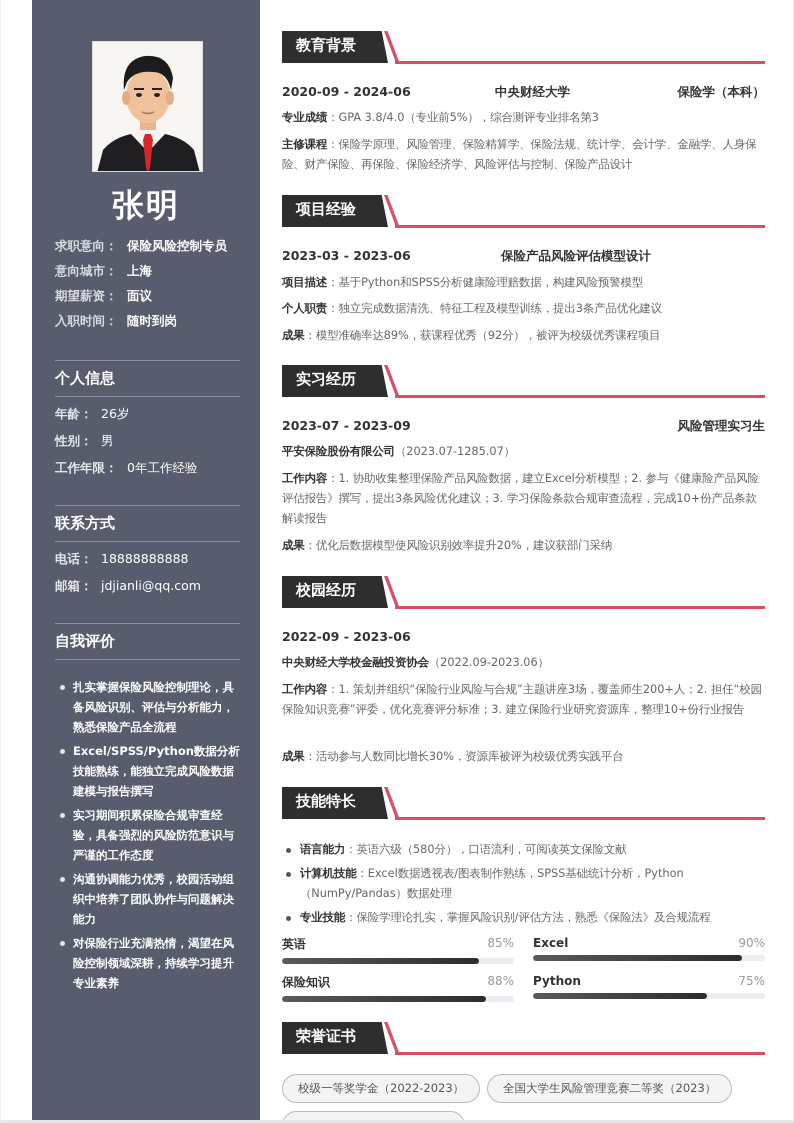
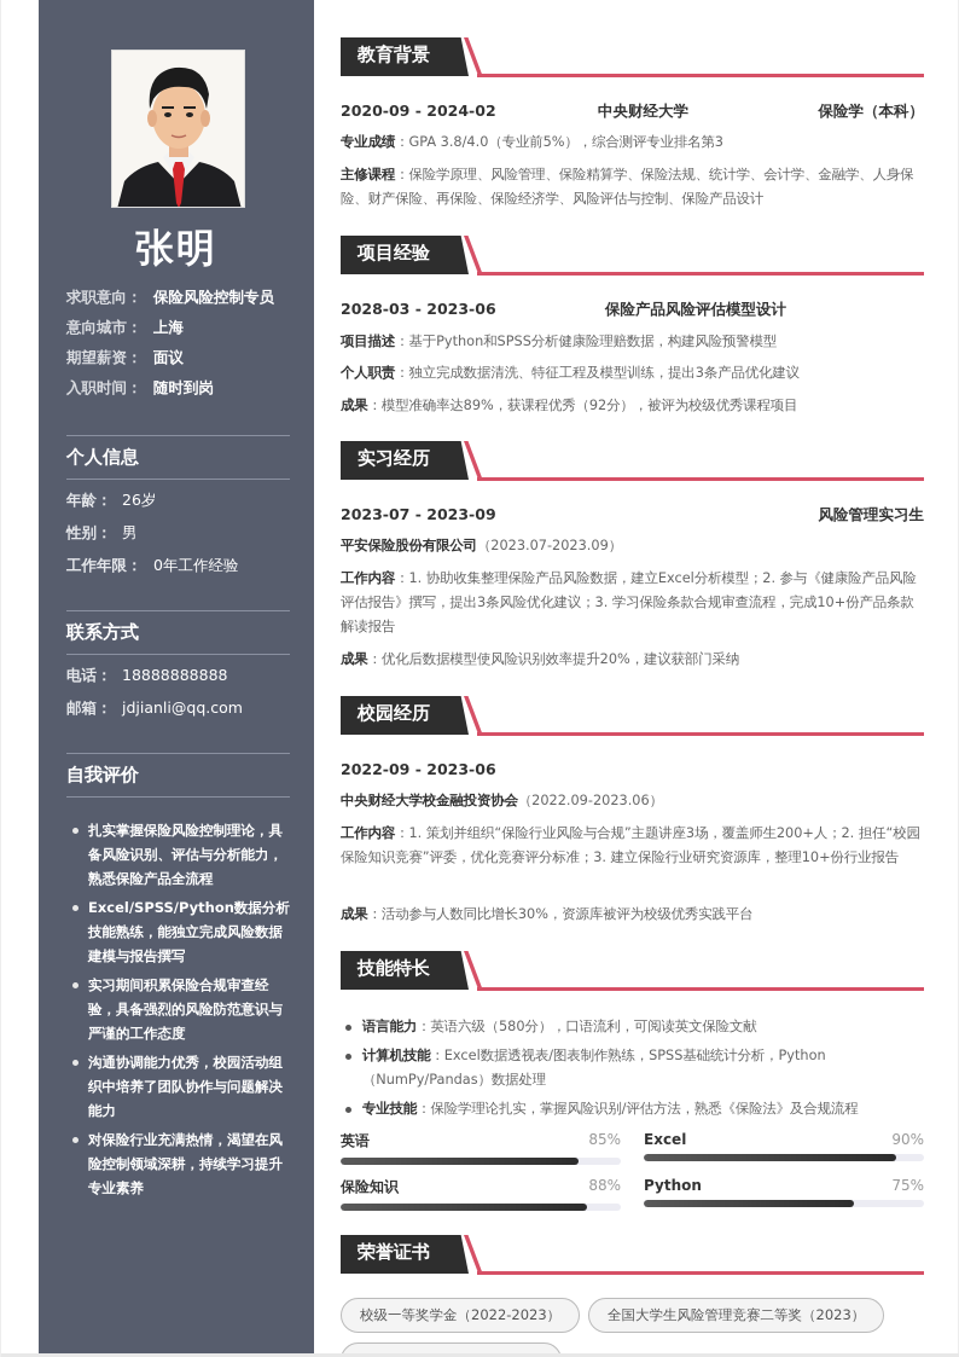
  张明
  求职意向：
  保险风险控制专员
  意向城市：
  上海
  期望薪资：
  面议
  入职时间：
  随时到岗
  个人信息
  年龄：
  26岁
  性别：
  男
  工作年限：
  0年工作经验
  联系方式
  电话：
  18888888888
  邮箱：
  jdjianli@qq.com
  自我评价
  扎实掌握保险风险控制理论，具备风险识别、评估与分析能力，熟悉保险产品全流程
  Excel/SPSS/Python数据分析技能熟练，能独立完成风险数据建模与报告撰写
  实习期间积累保险合规审查经验，具备强烈的风险防范意识与严谨的工作态度
  沟通协调能力优秀，校园活动组织中培养了团队协作与问题解决能力
  对保险行业充满热情，渴望在风险控制领域深耕，持续学习提升专业素养
  教育背景
- 2020-09 - 2024-06
+ 2020-09 - 2024-02
  中央财经大学
  保险学（本科）
  专业成绩：GPA 3.8/4.0（专业前5%），综合测评专业排名第3
  主修课程：保险学原理、风险管理、保险精算学、保险法规、统计学、会计学、金融学、人身保险、财产保险、再保险、保险经济学、风险评估与控制、保险产品设计
  项目经验
- 2023-03 - 2023-06
+ 2028-03 - 2023-06
  保险产品风险评估模型设计
  项目描述：基于Python和SPSS分析健康险理赔数据，构建风险预警模型
  个人职责：独立完成数据清洗、特征工程及模型训练，提出3条产品优化建议
  成果：模型准确率达89%，获课程优秀（92分），被评为校级优秀课程项目
  实习经历
  2023-07 - 2023-09
  风险管理实习生
- 平安保险股份有限公司（2023.07-1285.07）
+ 平安保险股份有限公司（2023.07-2023.09）
  工作内容：1. 协助收集整理保险产品风险数据，建立Excel分析模型；2. 参与《健康险产品风险评估报告》撰写，提出3条风险优化建议；3. 学习保险条款合规审查流程，完成10+份产品条款解读报告
  成果：优化后数据模型使风险识别效率提升20%，建议获部门采纳
  校园经历
  2022-09 - 2023-06
  中央财经大学校金融投资协会（2022.09-2023.06）
  工作内容：1. 策划并组织“保险行业风险与合规”主题讲座3场，覆盖师生200+人；2. 担任“校园保险知识竞赛”评委，优化竞赛评分标准；3. 建立保险行业研究资源库，整理10+份行业报告
  成果：活动参与人数同比增长30%，资源库被评为校级优秀实践平台
  技能特长
  语言能力：英语六级（580分），口语流利，可阅读英文保险文献
  计算机技能：Excel数据透视表/图表制作熟练，SPSS基础统计分析，Python（NumPy/Pandas）数据处理
  专业技能：保险学理论扎实，掌握风险识别/评估方法，熟悉《保险法》及合规流程
  英语
  85%
  Excel
  90%
  保险知识
  88%
  Python
  75%
  荣誉证书
  校级一等奖学金（2022-2023）
  全国大学生风险管理竞赛二等奖（2023）
